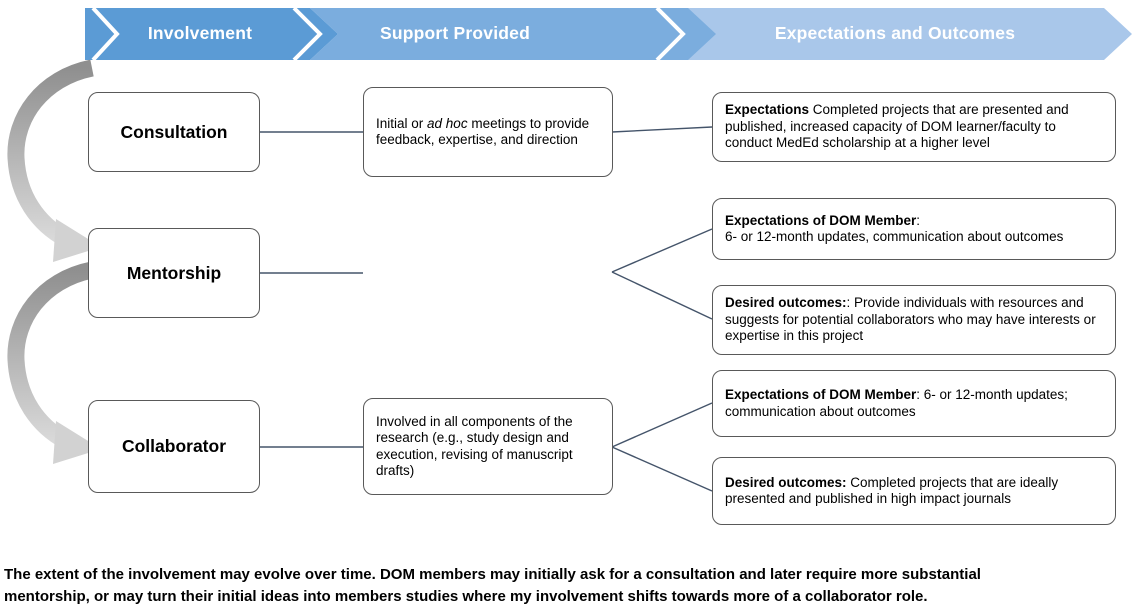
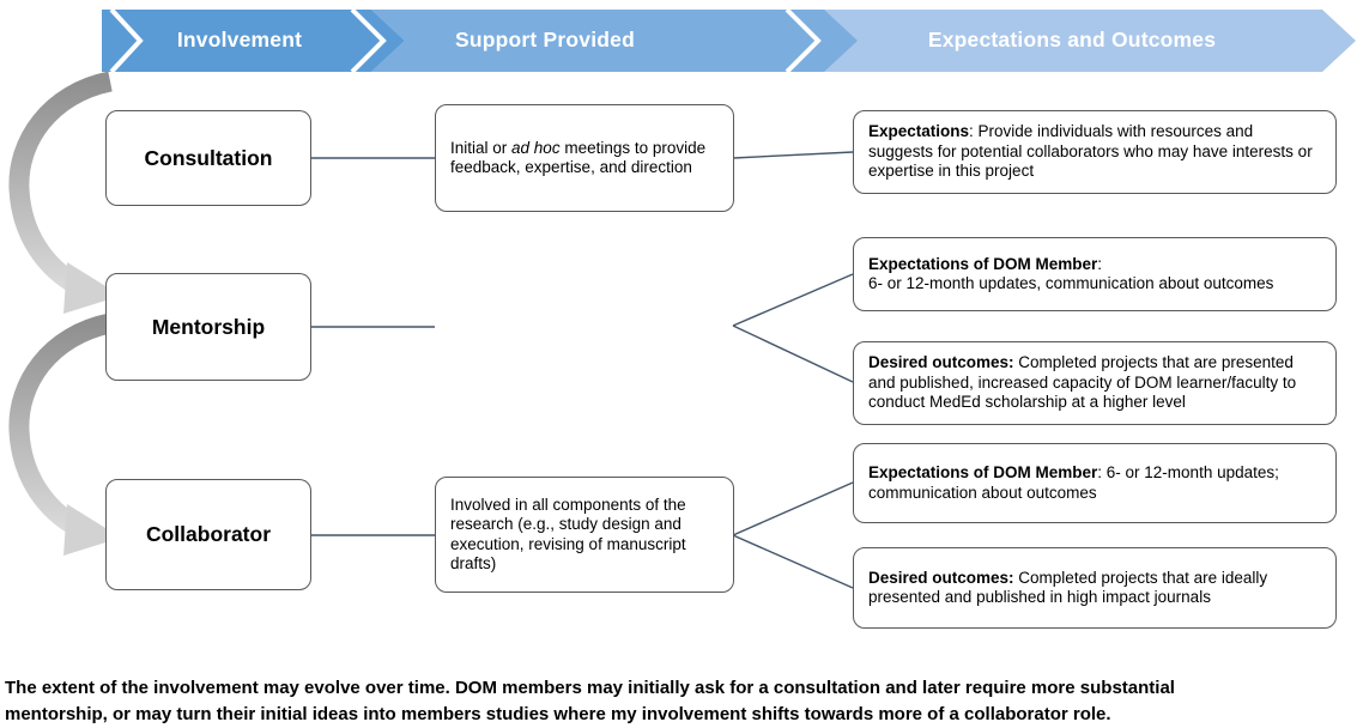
  Involvement
  Support Provided
  Expectations and Outcomes
  Consultation
  Initial or ad hoc meetings to provide feedback, expertise, and direction
- Expectations Completed projects that are presented and published, increased capacity of DOM learner/faculty to conduct MedEd scholarship at a higher level
+ Expectations: Provide individuals with resources and suggests for potential collaborators who may have interests or expertise in this project
  Mentorship
  Expectations of DOM Member:
  6- or 12-month updates, communication about outcomes
- Desired outcomes:: Provide individuals with resources and suggests for potential collaborators who may have interests or expertise in this project
+ Desired outcomes: Completed projects that are presented and published, increased capacity of DOM learner/faculty to conduct MedEd scholarship at a higher level
  Collaborator
  Involved in all components of the research (e.g., study design and execution, revising of manuscript drafts)
  Expectations of DOM Member: 6- or 12-month updates; communication about outcomes
  Desired outcomes: Completed projects that are ideally presented and published in high impact journals
  The extent of the involvement may evolve over time. DOM members may initially ask for a consultation and later require more substantial mentorship, or may turn their initial ideas into members studies where my involvement shifts towards more of a collaborator role.
